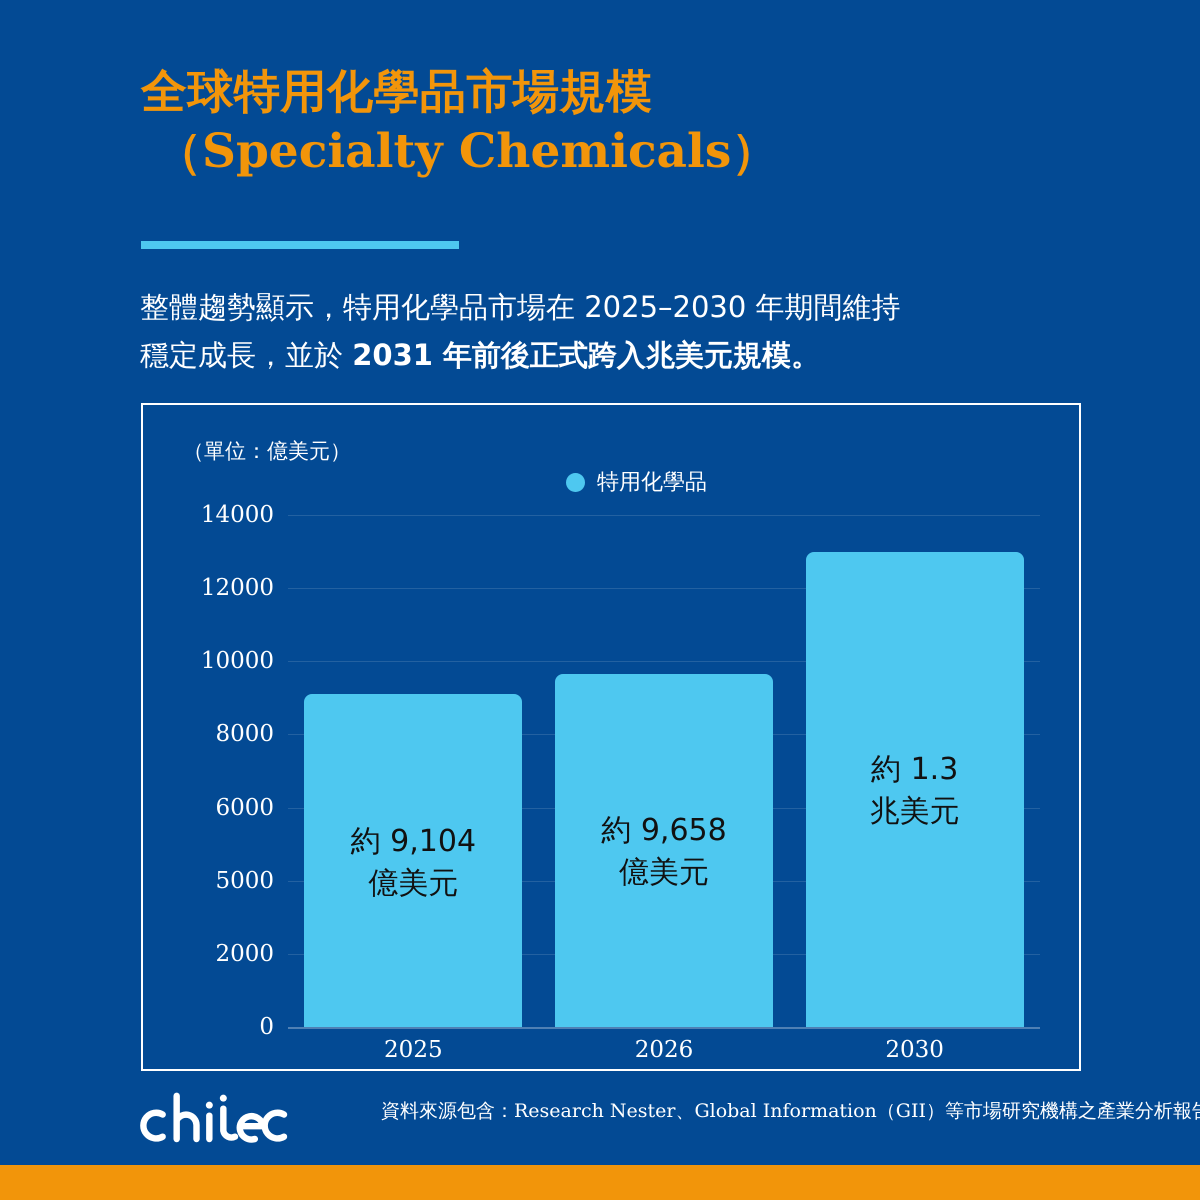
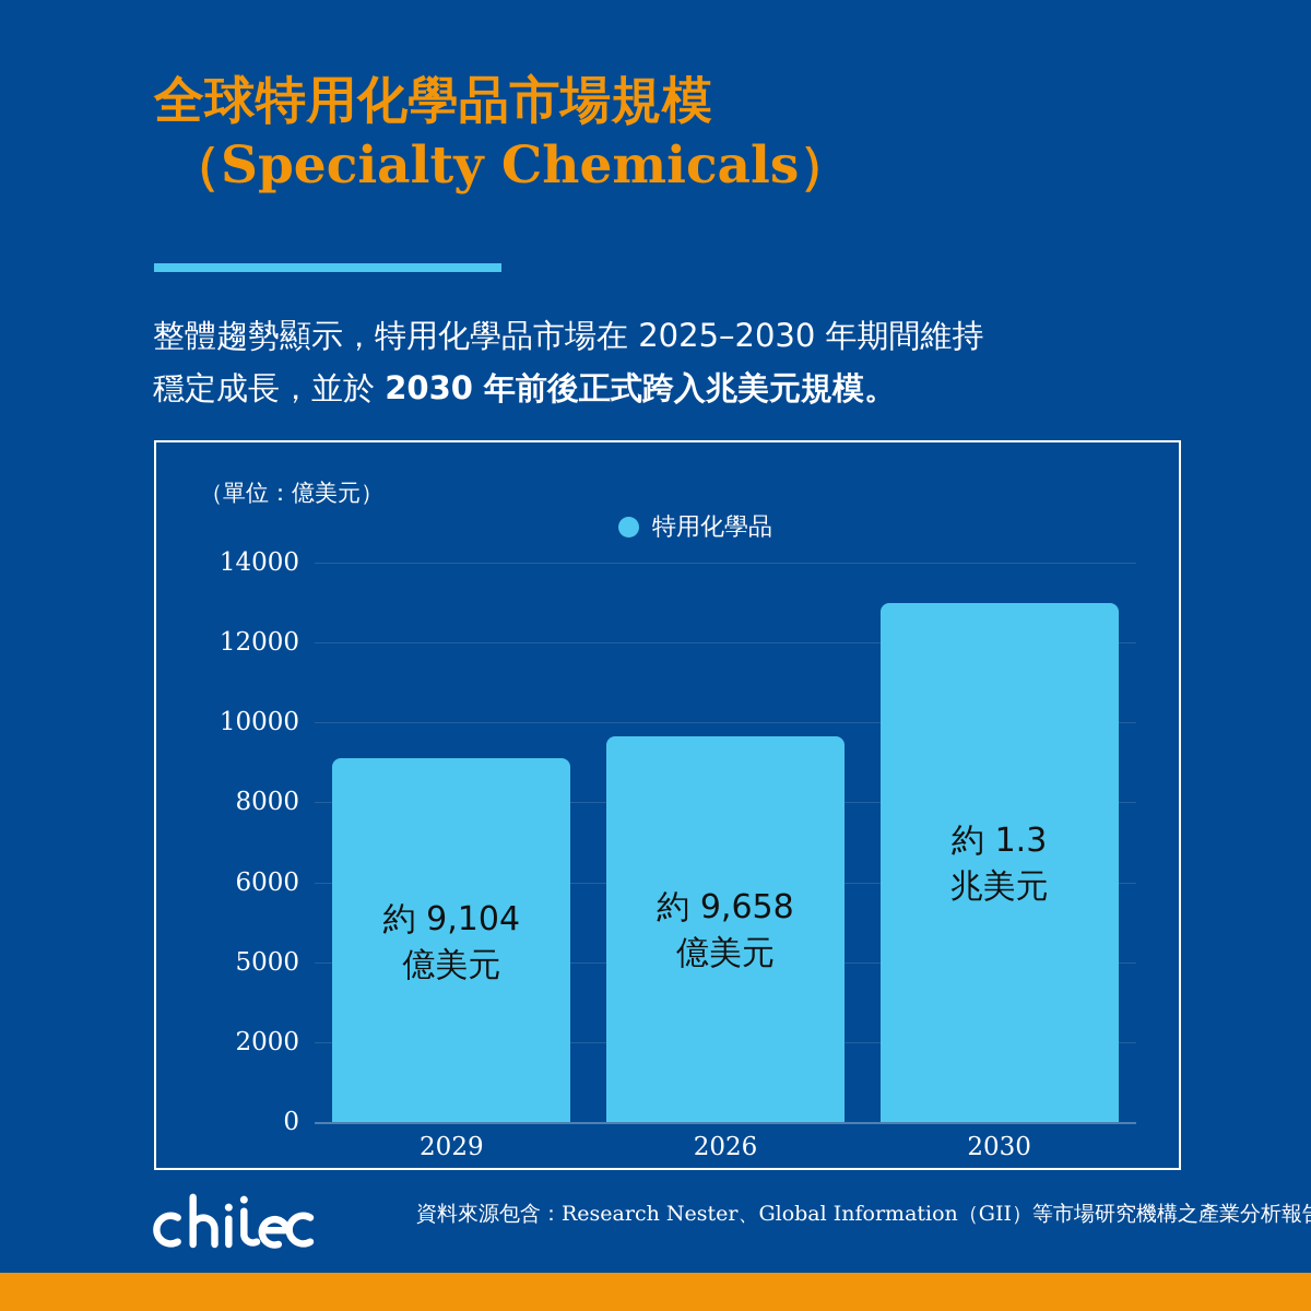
  全球特用化學品市場規模
  （Specialty Chemicals）
  整體趨勢顯示，特用化學品市場在 2025–2030 年期間維持
- 穩定成長，並於 2031 年前後正式跨入兆美元規模。
+ 穩定成長，並於 2030 年前後正式跨入兆美元規模。
  （單位：億美元）
  特用化學品
  0
  2000
  5000
  6000
  8000
  10000
  12000
  14000
  約 9,104
  億美元
- 2025
+ 2029
  約 9,658
  億美元
  2026
  約 1.3
  兆美元
  2030
  資料來源包含：Research Nester、Global Information（GII）等市場研究機構之產業分析報
